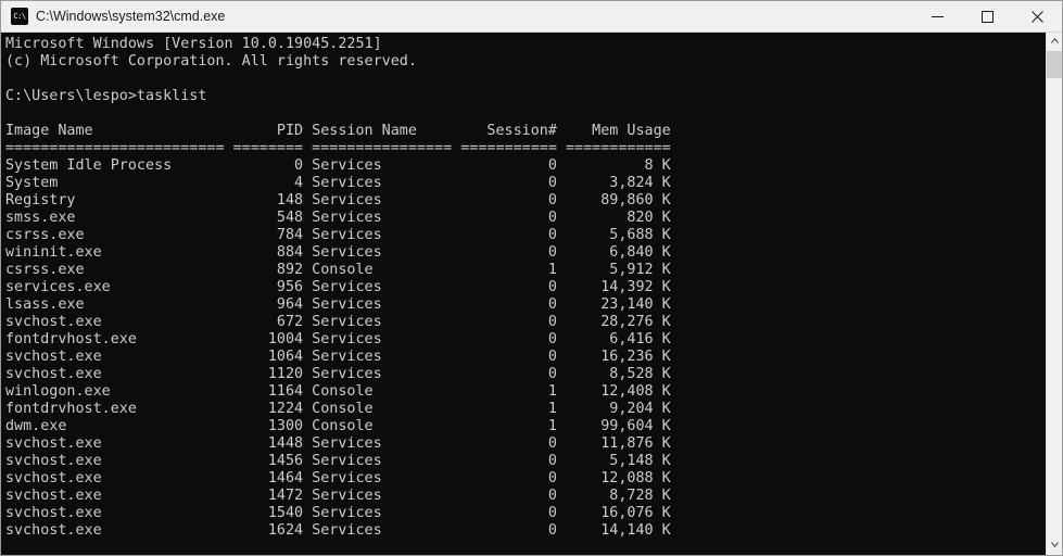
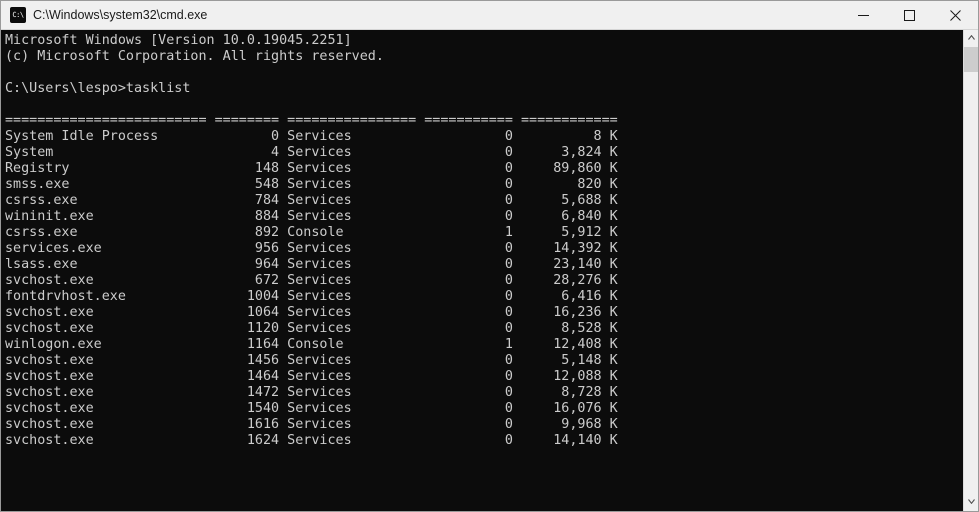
  C:\
  C:\Windows\system32\cmd.exe
  Microsoft Windows [Version 10.0.19045.2251]
  (c) Microsoft Corporation. All rights reserved.
  C:\Users\lespo>tasklist
- Image Name PID Session Name Session# Mem Usage
  ========================= ======== ================ =========== ============
  System Idle Process 0 Services 0 8 K
  System 4 Services 0 3,824 K
  Registry 148 Services 0 89,860 K
  smss.exe 548 Services 0 820 K
  csrss.exe 784 Services 0 5,688 K
  wininit.exe 884 Services 0 6,840 K
  csrss.exe 892 Console 1 5,912 K
  services.exe 956 Services 0 14,392 K
  lsass.exe 964 Services 0 23,140 K
  svchost.exe 672 Services 0 28,276 K
  fontdrvhost.exe 1004 Services 0 6,416 K
  svchost.exe 1064 Services 0 16,236 K
  svchost.exe 1120 Services 0 8,528 K
  winlogon.exe 1164 Console 1 12,408 K
- fontdrvhost.exe 1224 Console 1 9,204 K
- dwm.exe 1300 Console 1 99,604 K
- svchost.exe 1448 Services 0 11,876 K
  svchost.exe 1456 Services 0 5,148 K
  svchost.exe 1464 Services 0 12,088 K
  svchost.exe 1472 Services 0 8,728 K
  svchost.exe 1540 Services 0 16,076 K
+ svchost.exe 1616 Services 0 9,968 K
  svchost.exe 1624 Services 0 14,140 K
